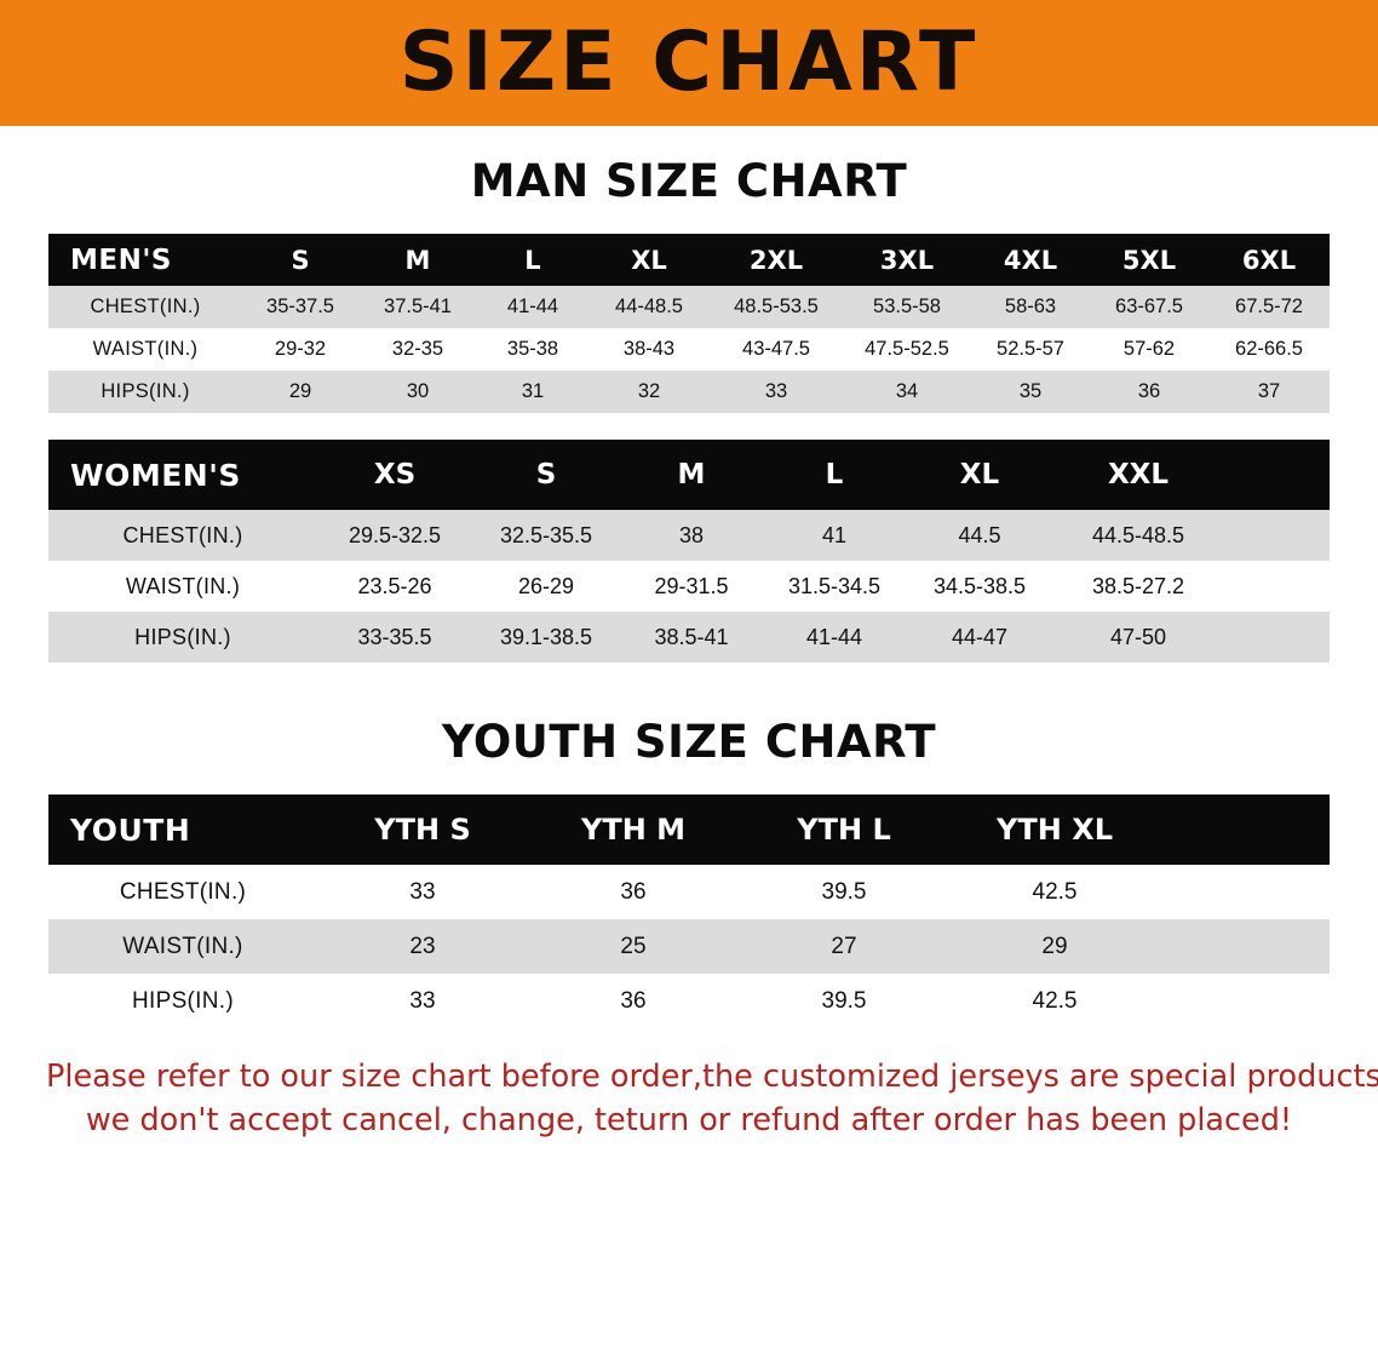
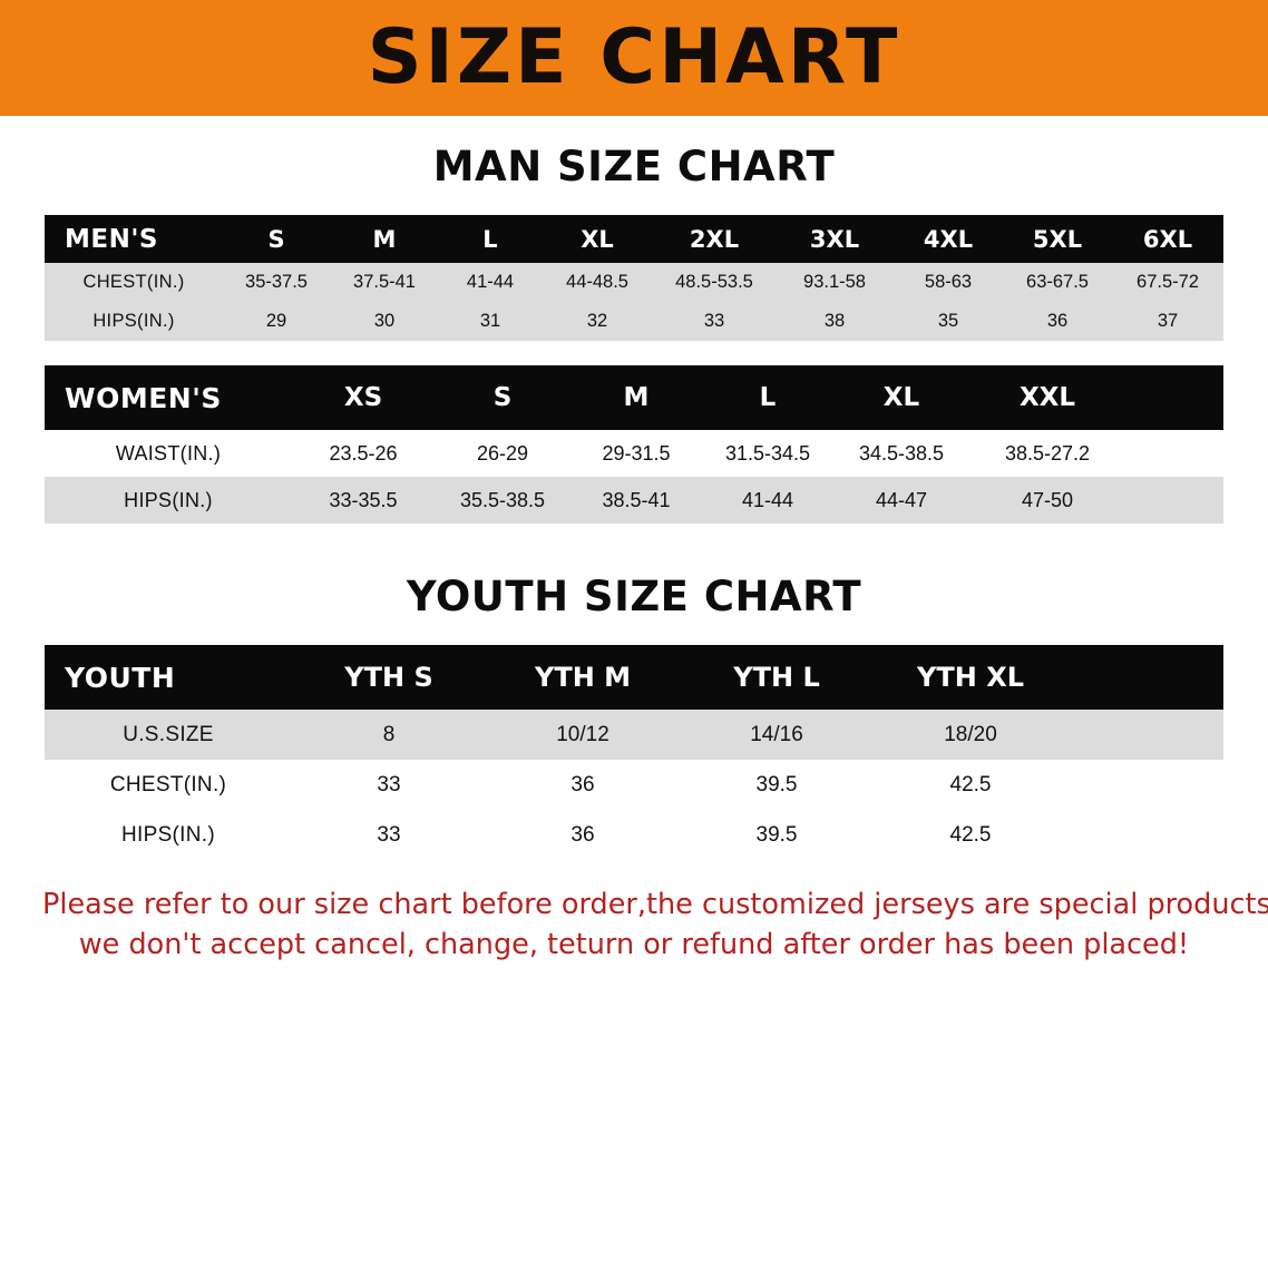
  SIZE CHART
  MAN SIZE CHART
  MEN'S	S	M	L	XL	2XL	3XL	4XL	5XL	6XL
- CHEST(IN.)	35-37.5	37.5-41	41-44	44-48.5	48.5-53.5	53.5-58	58-63	63-67.5	67.5-72
+ CHEST(IN.)	35-37.5	37.5-41	41-44	44-48.5	48.5-53.5	93.1-58	58-63	63-67.5	67.5-72
- WAIST(IN.)	29-32	32-35	35-38	38-43	43-47.5	47.5-52.5	52.5-57	57-62	62-66.5
- HIPS(IN.)	29	30	31	32	33	34	35	36	37
+ HIPS(IN.)	29	30	31	32	33	38	35	36	37
  WOMEN'S	XS	S	M	L	XL	XXL
- CHEST(IN.)	29.5-32.5	32.5-35.5	38	41	44.5	44.5-48.5
  WAIST(IN.)	23.5-26	26-29	29-31.5	31.5-34.5	34.5-38.5	38.5-27.2
- HIPS(IN.)	33-35.5	39.1-38.5	38.5-41	41-44	44-47	47-50
+ HIPS(IN.)	33-35.5	35.5-38.5	38.5-41	41-44	44-47	47-50
  YOUTH SIZE CHART
  YOUTH	YTH S	YTH M	YTH L	YTH XL
+ U.S.SIZE	8	10/12	14/16	18/20
  CHEST(IN.)	33	36	39.5	42.5
- WAIST(IN.)	23	25	27	29
  HIPS(IN.)	33	36	39.5	42.5
  Please refer to our size chart before order,the customized jerseys are special products
  we don't accept cancel, change, teturn or refund after order has been placed!
